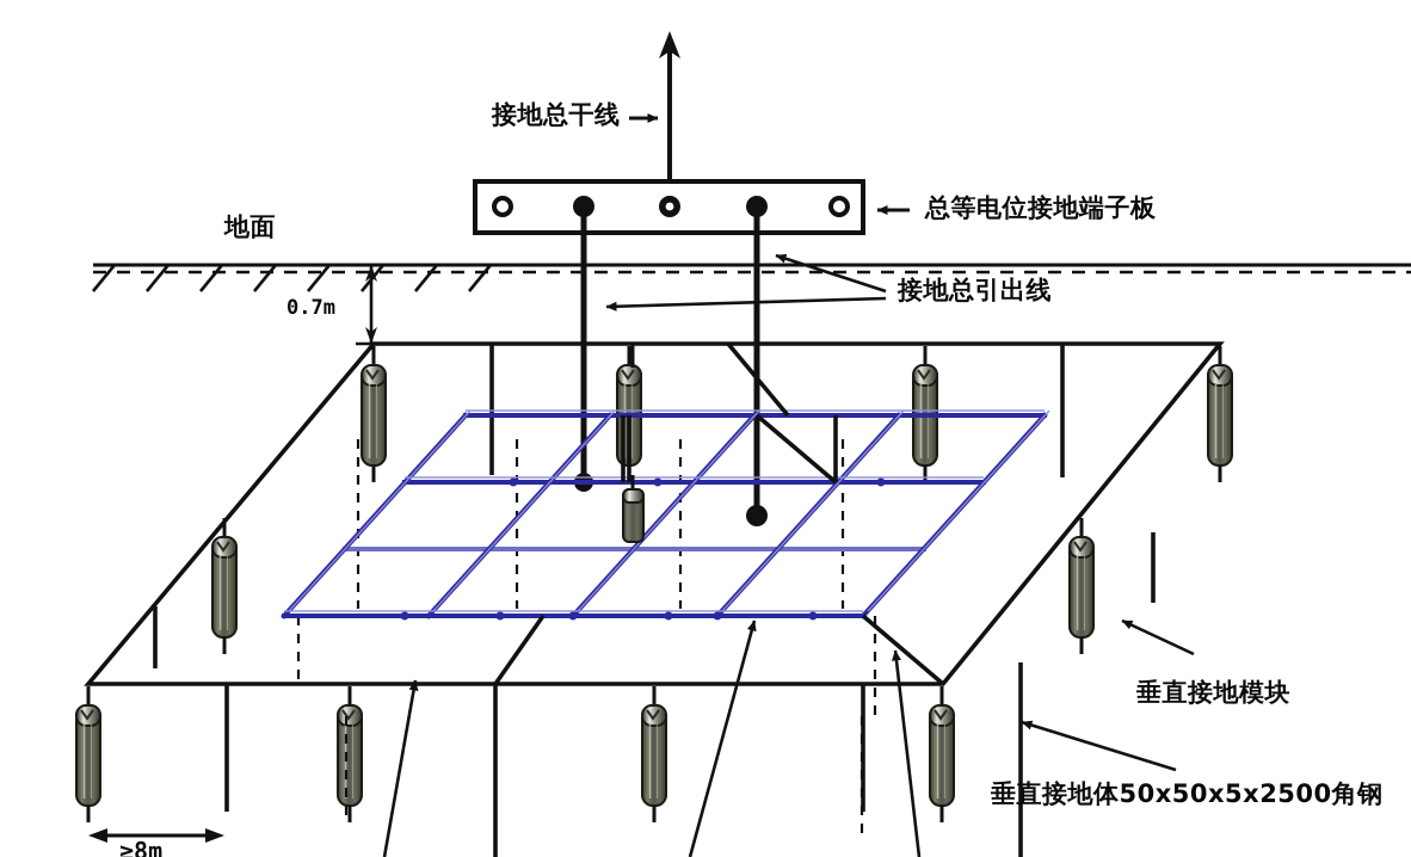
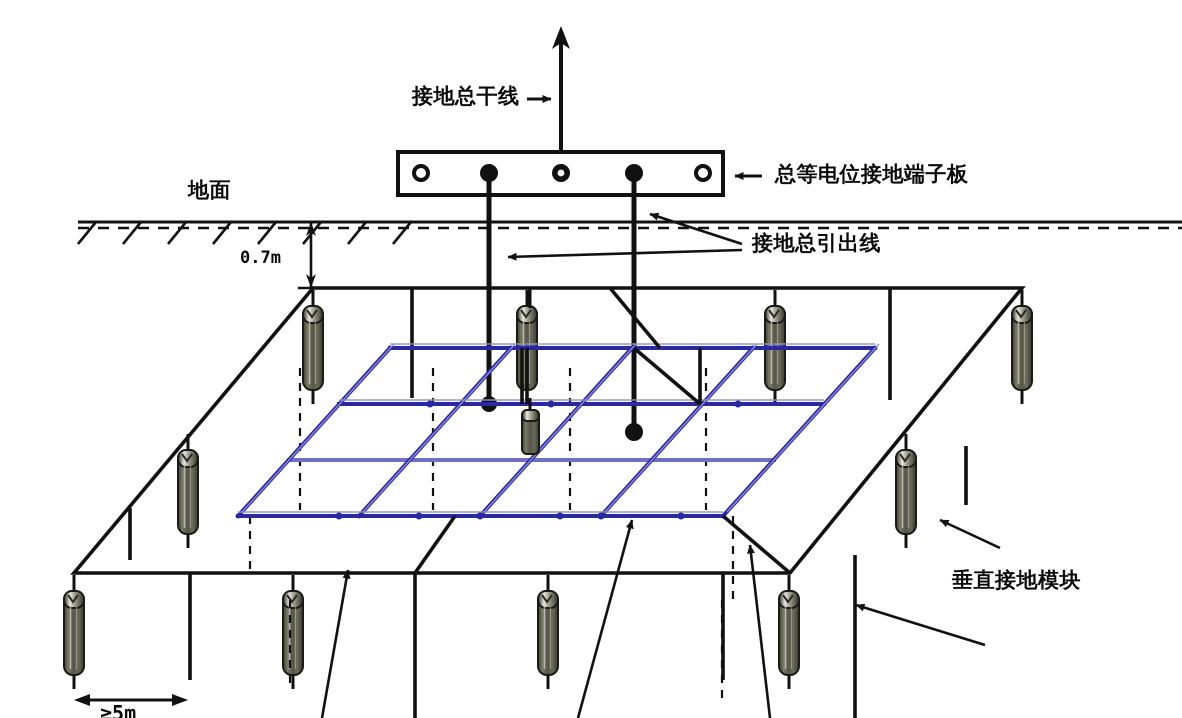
  接地总干线
  总等电位接地端子板
  接地总引出线
  地面
  0.7m
  垂直接地模块
- 垂直接地体50x50x5x2500角钢
- ≥8m
+ ≥5m
